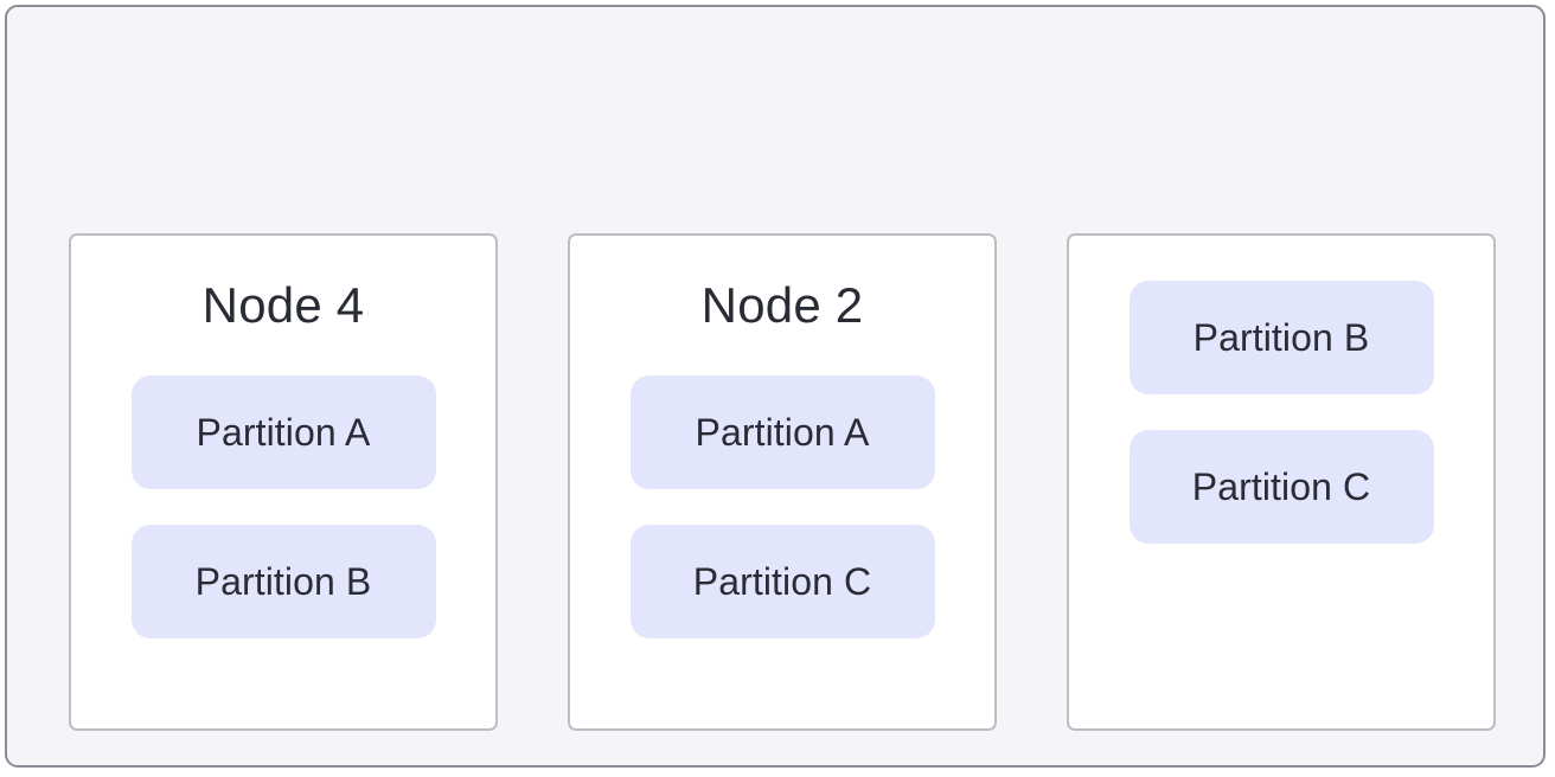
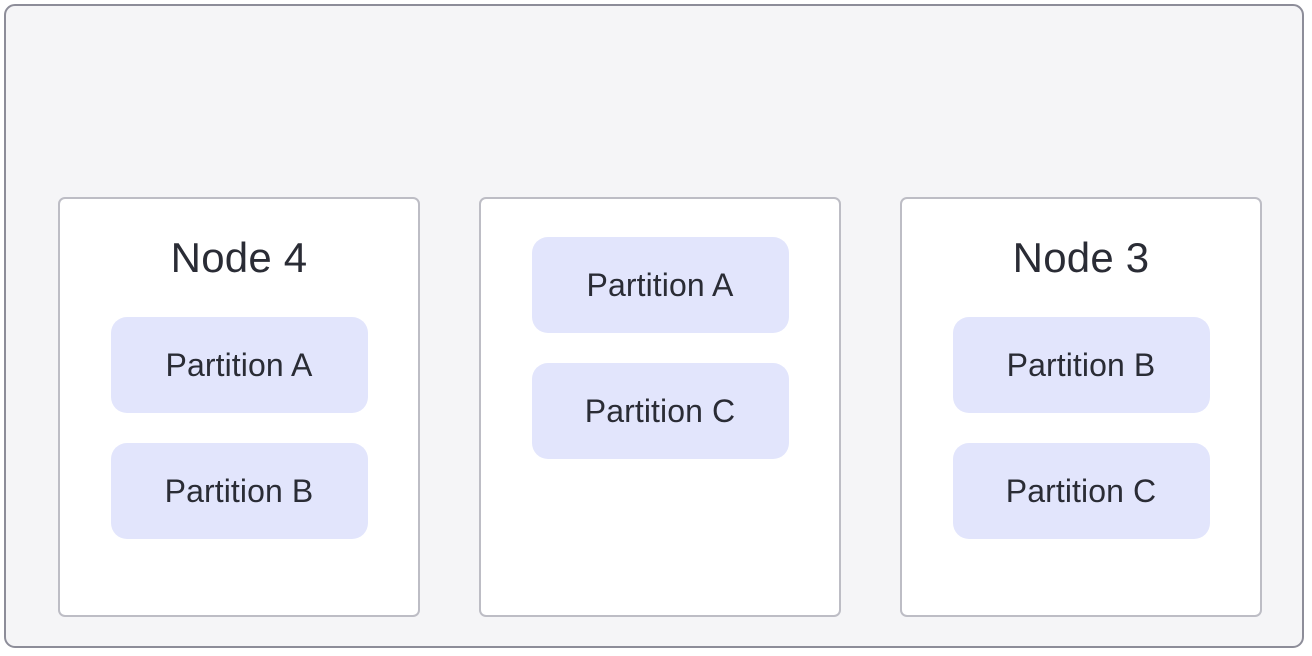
  Node 4
  Partition A
  Partition B
- Node 2
  Partition A
  Partition C
+ Node 3
  Partition B
  Partition C
